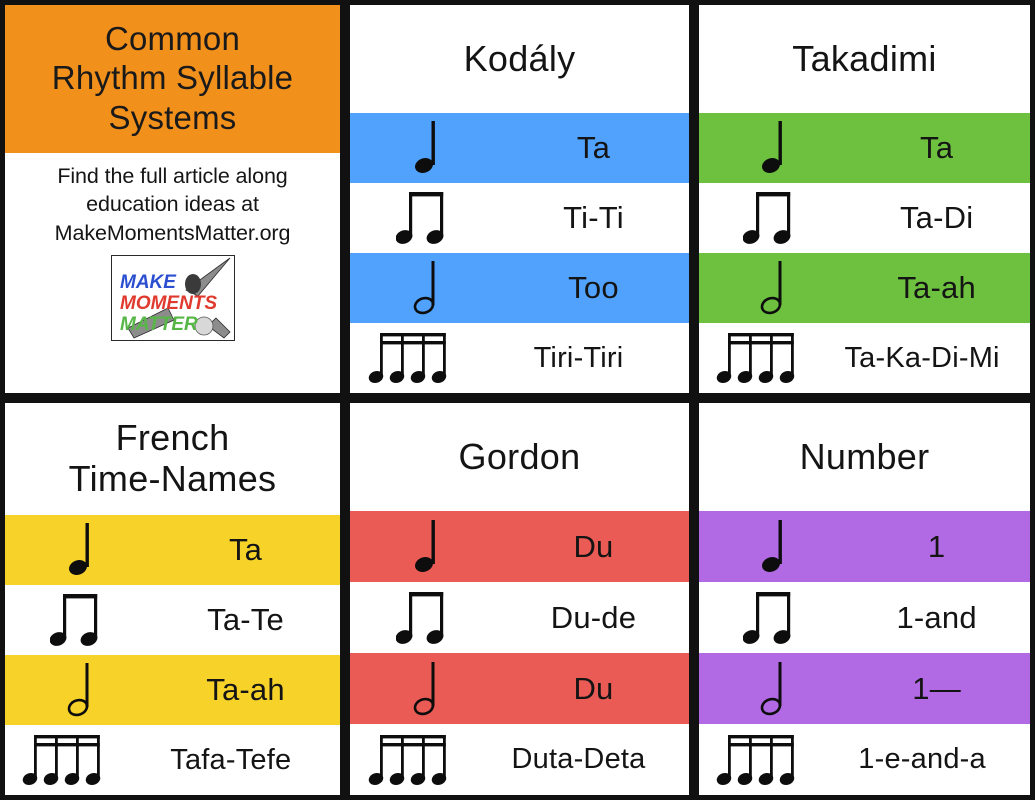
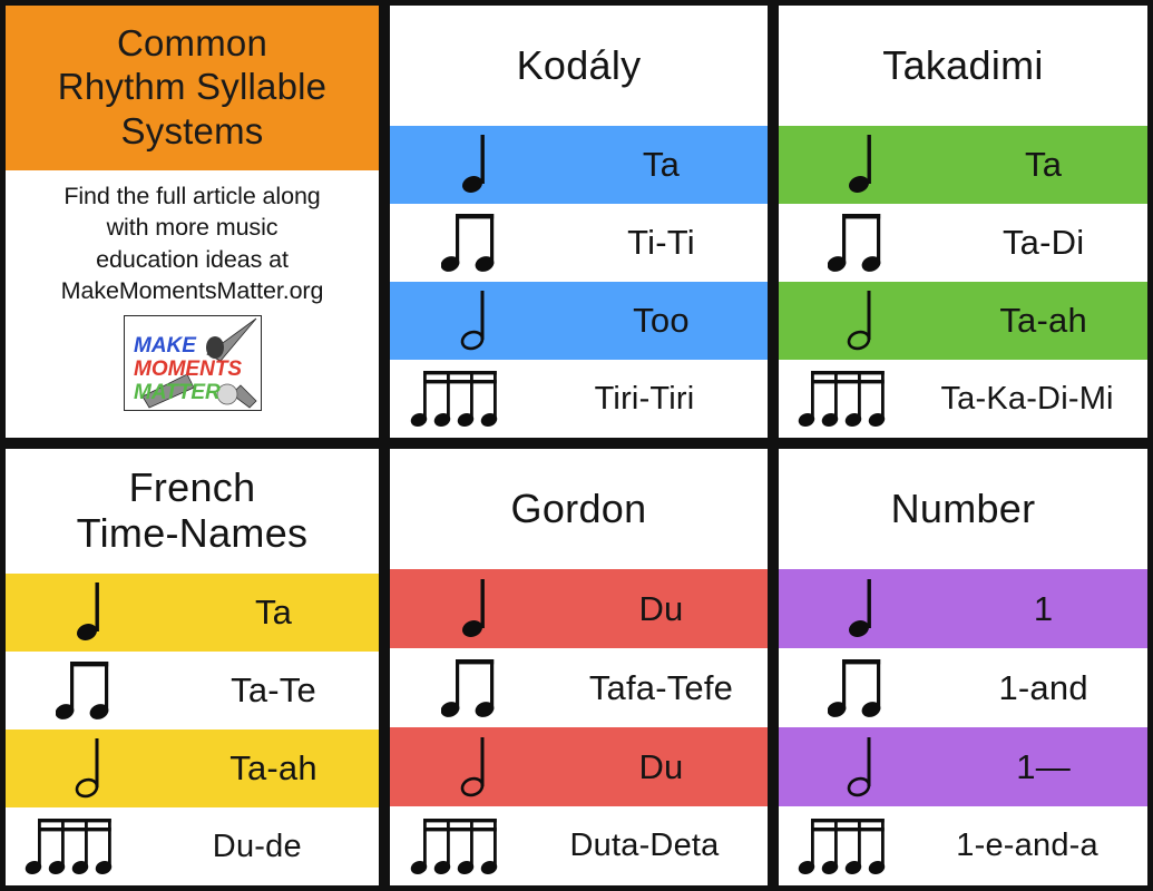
  Common
  Rhythm Syllable
  Systems
  Find the full article along
+ with more music
  education ideas at
  MakeMomentsMatter.org
  MAKE
  MOMENTS
  MATTER
  Kodály
  Ta
  Ti-Ti
  Too
  Tiri-Tiri
  Takadimi
  Ta
  Ta-Di
  Ta-ah
  Ta-Ka-Di-Mi
  French
  Time-Names
  Ta
  Ta-Te
  Ta-ah
- Tafa-Tefe
+ Du-de
  Gordon
  Du
- Du-de
+ Tafa-Tefe
  Du
  Duta-Deta
  Number
  1
  1-and
  1—
  1-e-and-a
